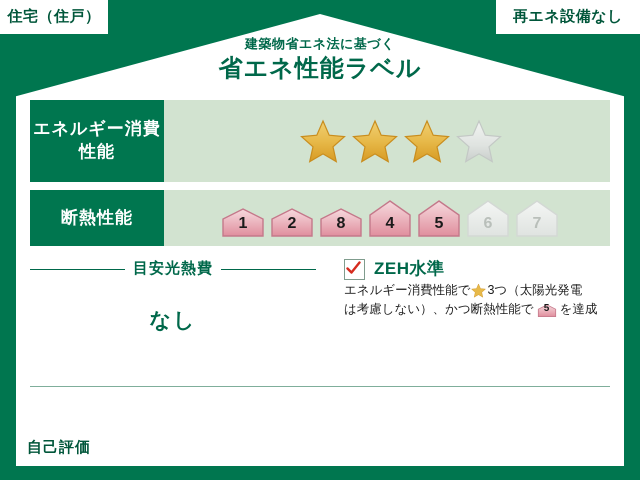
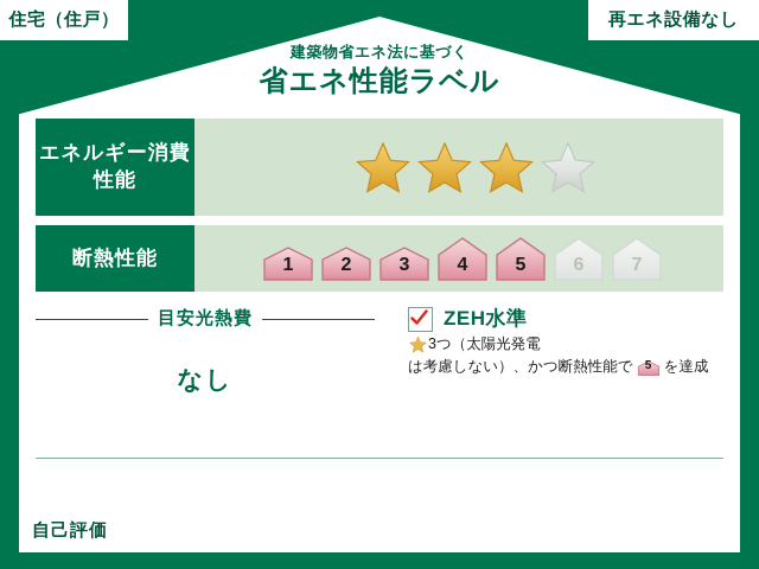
  住宅（住戸）
  再エネ設備なし
  建築物省エネ法に基づく
  省エネ性能ラベル
  エネルギー消費性能
  断熱性能
  1
  2
- 8
+ 3
  4
  5
  6
  7
  目安光熱費
  なし
  ZEH水準
- エネルギー消費性能で
  3つ（太陽光発電
  は考慮しない）、かつ断熱性能で
  5
  を達成
  自己評価
  評価日 2026年2月24日
